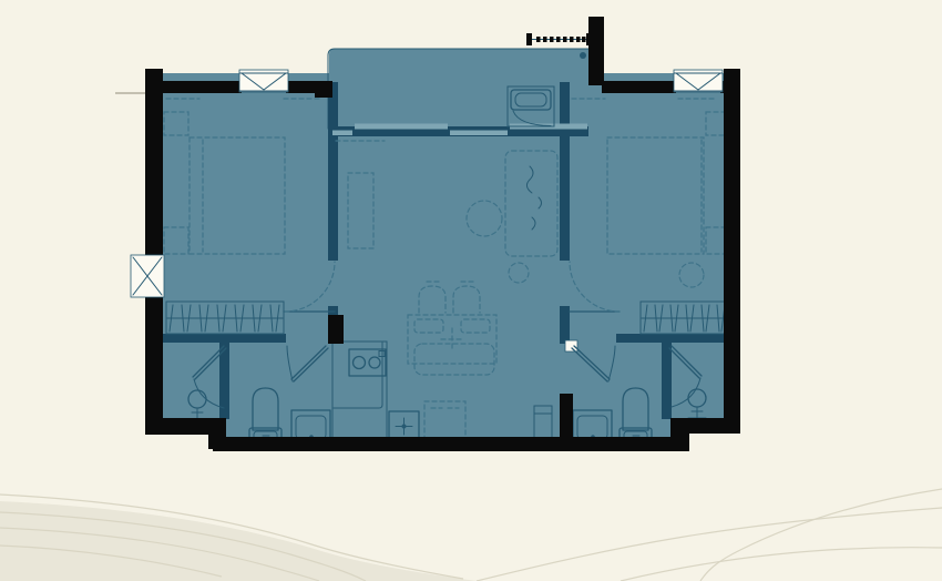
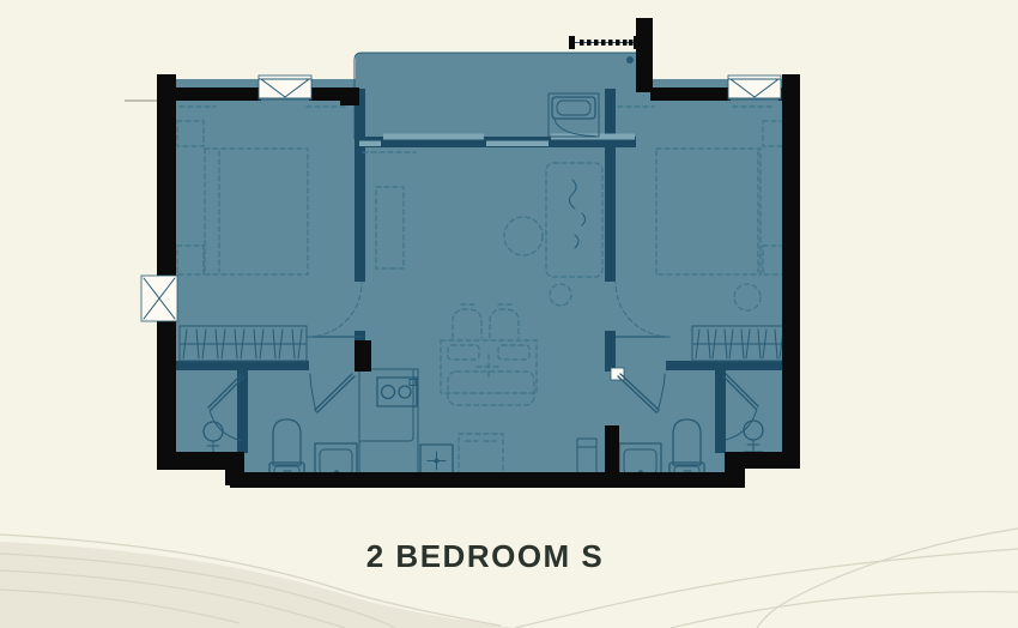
+ 2 BEDROOM S
